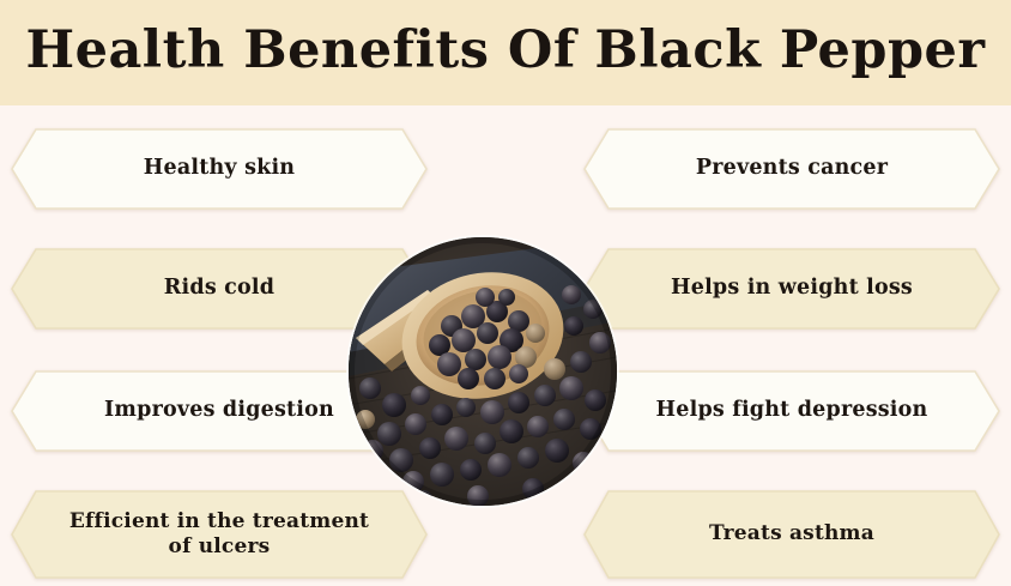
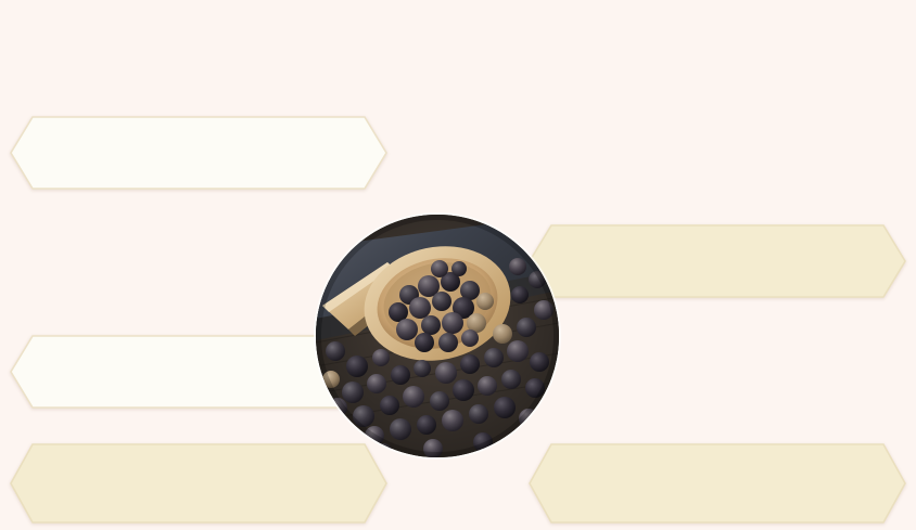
- Health Benefits Of Black Pepper
- Healthy skin
- Rids cold
- Improves digestion
- Efficient in the treatment
- of ulcers
- Prevents cancer
- Helps in weight loss
- Helps fight depression
- Treats asthma
